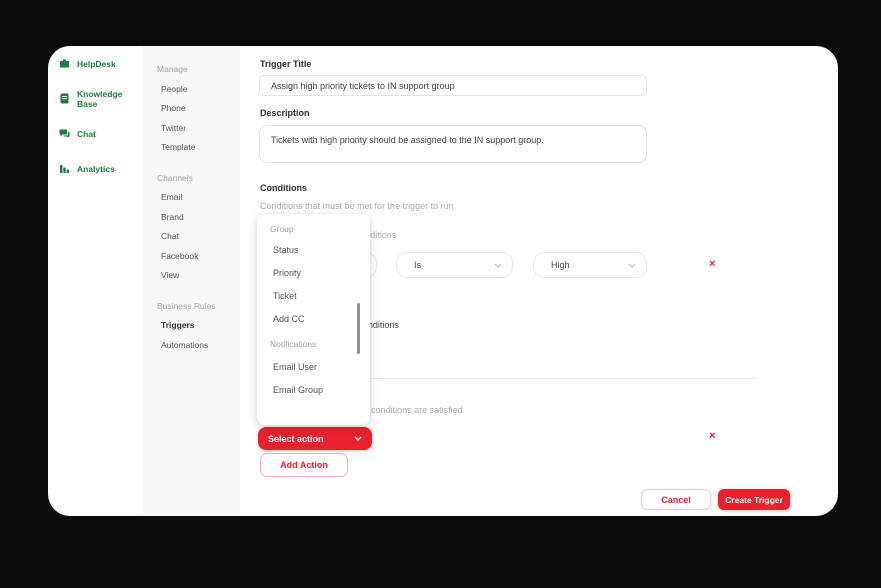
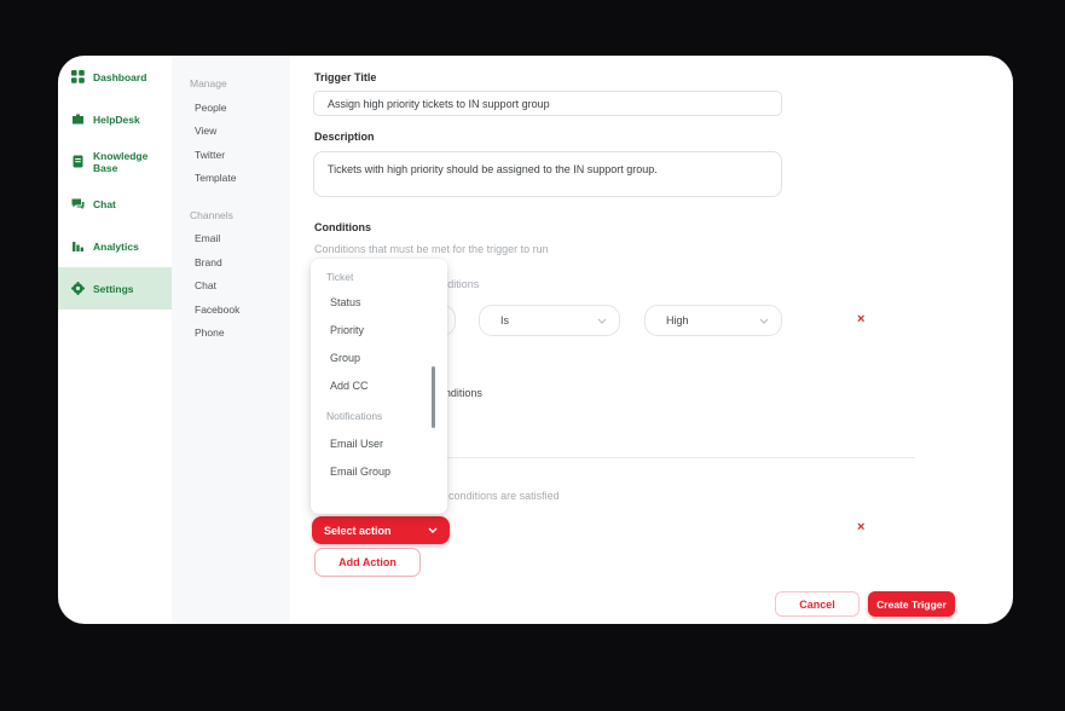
+ Dashboard
  HelpDesk
  Knowledge Base
  Chat
  Analytics
+ Settings
  Manage
  People
- Phone
+ View
  Twitter
  Template
  Channels
  Email
  Brand
  Chat
  Facebook
- View
+ Phone
- Business Rules
- Triggers
- Automations
  Trigger Title
  Assign high priority tickets to IN support group
  Description
  Tickets with high priority should be assigned to the IN support group.
  Conditions
  Conditions that must be met for the trigger to run
  Is
  High
  ×
  Select action
  ×
  Add Action
  Cancel
  Create Trigger
- Group
+ Ticket
  Status
  Priority
- Ticket
+ Group
  Add CC
  Notifications
  Email User
  Email Group
